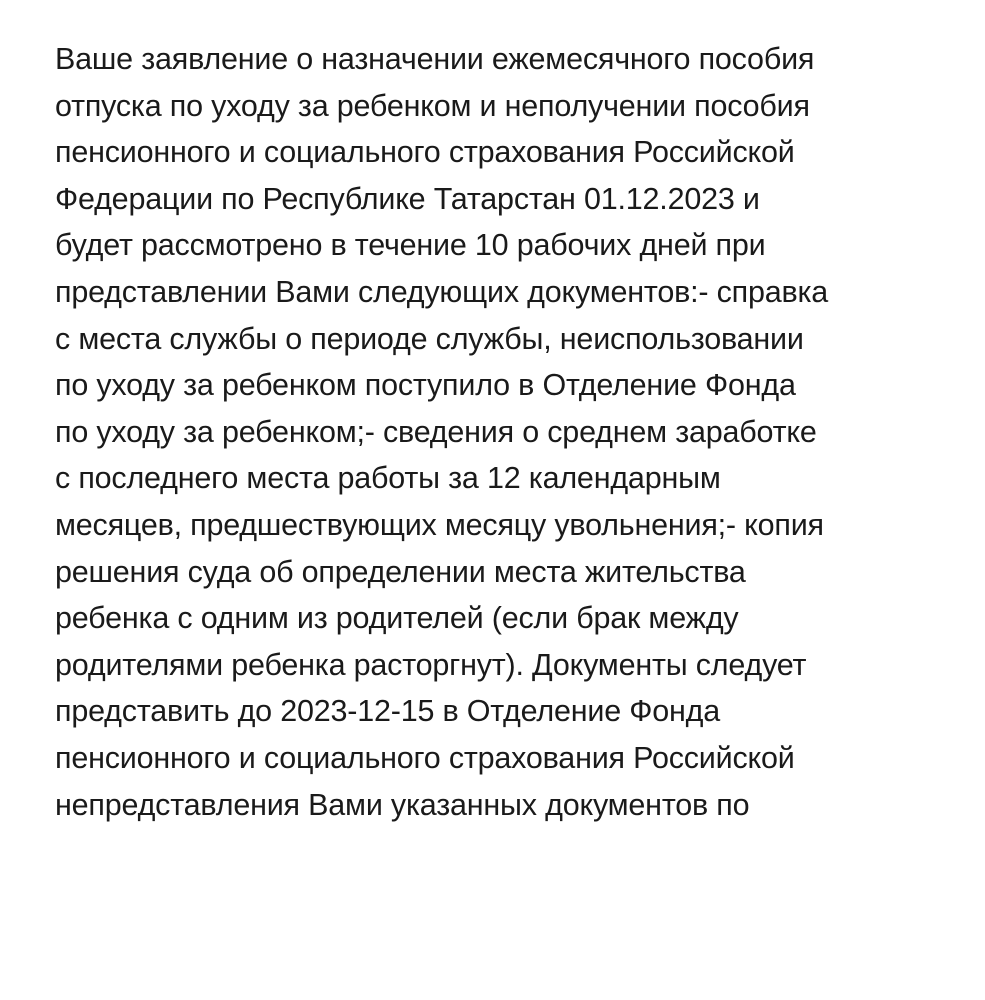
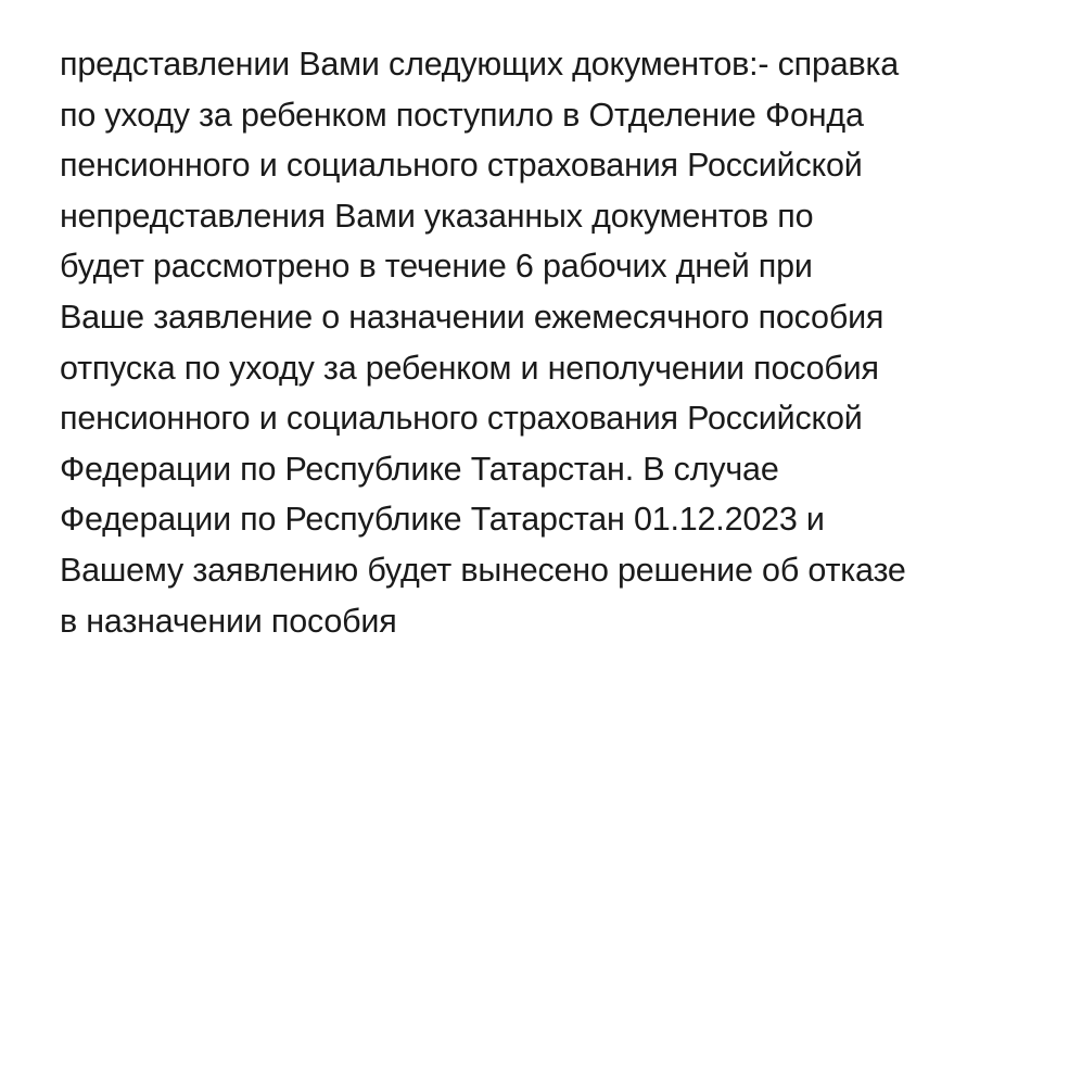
- Ваше заявление о назначении ежемесячного пособия
+ представлении Вами следующих документов:- справка
- отпуска по уходу за ребенком и неполучении пособия
+ по уходу за ребенком поступило в Отделение Фонда
  пенсионного и социального страхования Российской
- Федерации по Республике Татарстан 01.12.2023 и
+ непредставления Вами указанных документов по
- будет рассмотрено в течение 10 рабочих дней при
+ будет рассмотрено в течение 6 рабочих дней при
- представлении Вами следующих документов:- справка
+ Ваше заявление о назначении ежемесячного пособия
- с места службы о периоде службы, неиспользовании
- по уходу за ребенком поступило в Отделение Фонда
+ отпуска по уходу за ребенком и неполучении пособия
- по уходу за ребенком;- сведения о среднем заработке
- с последнего места работы за 12 календарным
- месяцев, предшествующих месяцу увольнения;- копия
- решения суда об определении места жительства
- ребенка с одним из родителей (если брак между
- родителями ребенка расторгнут). Документы следует
- представить до 2023-12-15 в Отделение Фонда
  пенсионного и социального страхования Российской
+ Федерации по Республике Татарстан. В случае
- непредставления Вами указанных документов по
+ Федерации по Республике Татарстан 01.12.2023 и
+ Вашему заявлению будет вынесено решение об отказе
+ в назначении пособия
